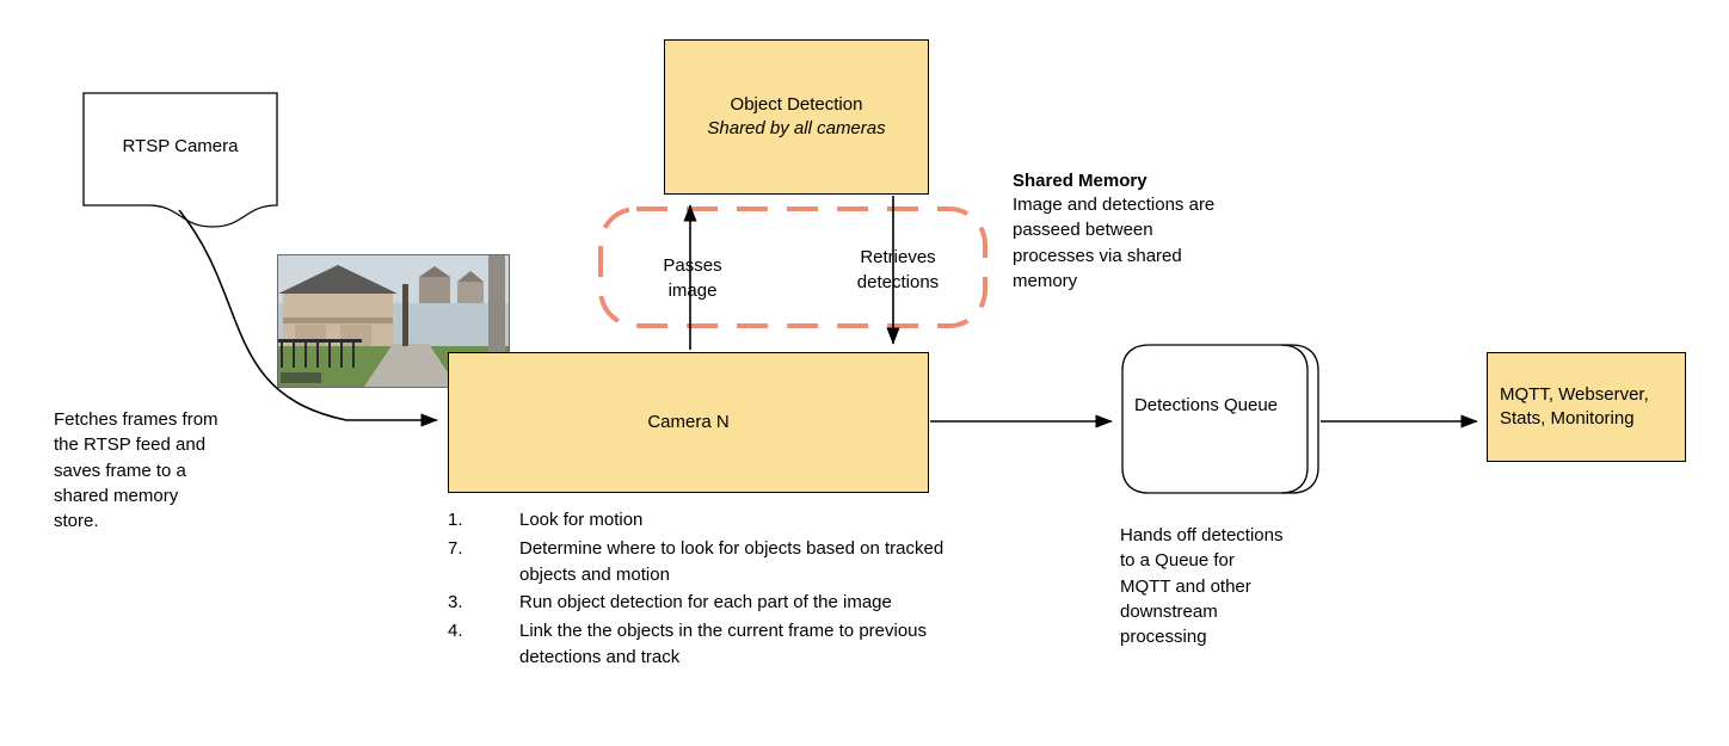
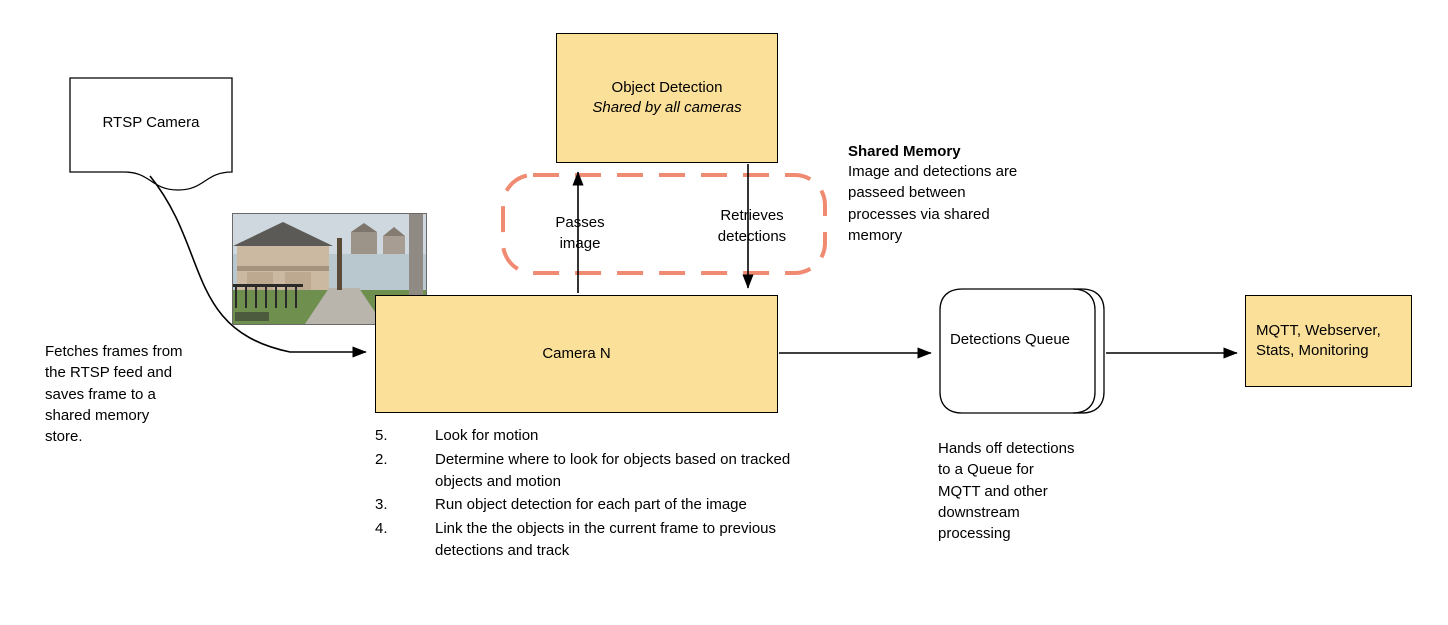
  RTSP Camera
  Object Detection
  Shared by all cameras
  Camera N
  Detections Queue
  MQTT, Webserver, Stats, Monitoring
  Passes
  image
  Retrieves
  detections
  Fetches frames from
  the RTSP feed and
  saves frame to a
  shared memory
  store.
  Shared Memory
  Image and detections are
  passeed between
  processes via shared
  memory
  Hands off detections
  to a Queue for
  MQTT and other
  downstream
  processing
- 1.
+ 5.
  Look for motion
- 7.
+ 2.
  Determine where to look for objects based on tracked objects and motion
  3.
  Run object detection for each part of the image
  4.
  Link the the objects in the current frame to previous detections and track
